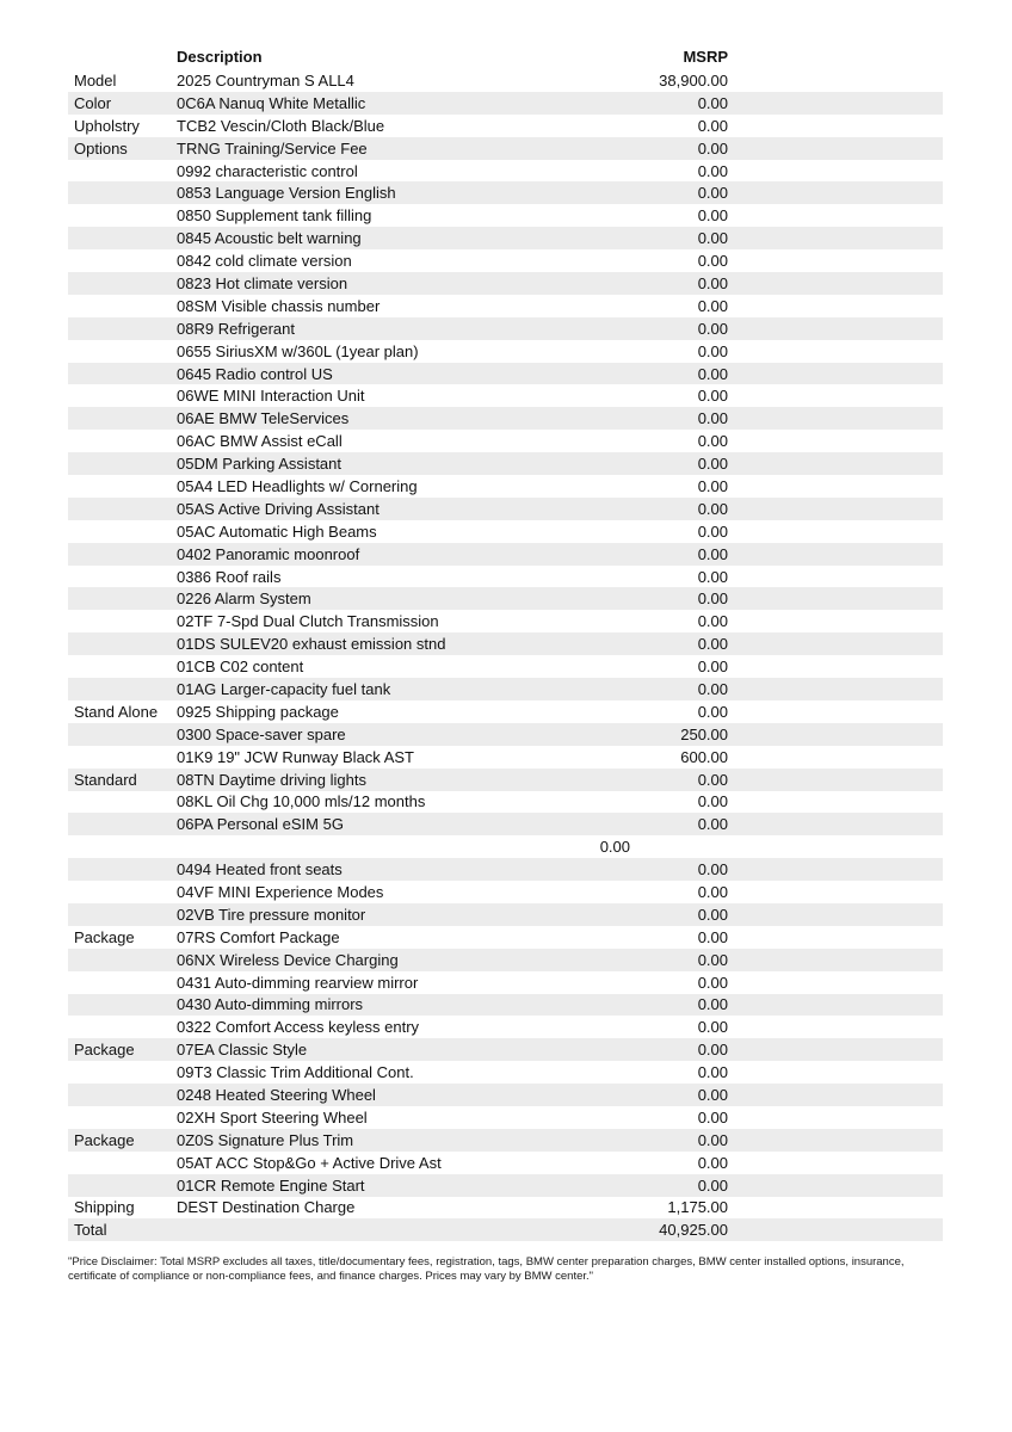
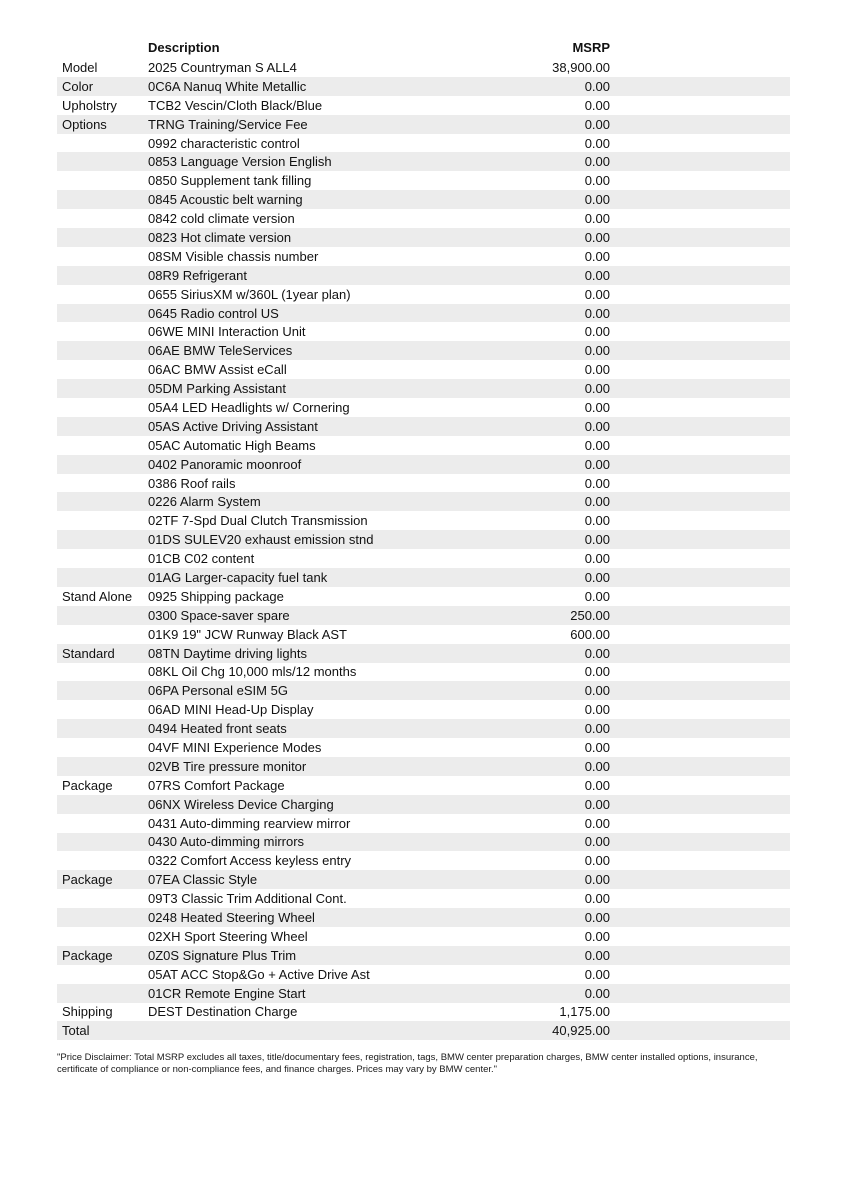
  Description
  MSRP
  Model
  2025 Countryman S ALL4
  38,900.00
  Color
  0C6A Nanuq White Metallic
  0.00
  Upholstry
  TCB2 Vescin/Cloth Black/Blue
  0.00
  Options
  TRNG Training/Service Fee
  0.00
  0992 characteristic control
  0.00
  0853 Language Version English
  0.00
  0850 Supplement tank filling
  0.00
  0845 Acoustic belt warning
  0.00
  0842 cold climate version
  0.00
  0823 Hot climate version
  0.00
  08SM Visible chassis number
  0.00
  08R9 Refrigerant
  0.00
  0655 SiriusXM w/360L (1year plan)
  0.00
  0645 Radio control US
  0.00
  06WE MINI Interaction Unit
  0.00
  06AE BMW TeleServices
  0.00
  06AC BMW Assist eCall
  0.00
  05DM Parking Assistant
  0.00
  05A4 LED Headlights w/ Cornering
  0.00
  05AS Active Driving Assistant
  0.00
  05AC Automatic High Beams
  0.00
  0402 Panoramic moonroof
  0.00
  0386 Roof rails
  0.00
  0226 Alarm System
  0.00
  02TF 7-Spd Dual Clutch Transmission
  0.00
  01DS SULEV20 exhaust emission stnd
  0.00
  01CB C02 content
  0.00
  01AG Larger-capacity fuel tank
  0.00
  Stand Alone
  0925 Shipping package
  0.00
  0300 Space-saver spare
  250.00
  01K9 19" JCW Runway Black AST
  600.00
  Standard
  08TN Daytime driving lights
  0.00
  08KL Oil Chg 10,000 mls/12 months
  0.00
  06PA Personal eSIM 5G
  0.00
+ 06AD MINI Head-Up Display
  0.00
  0494 Heated front seats
  0.00
  04VF MINI Experience Modes
  0.00
  02VB Tire pressure monitor
  0.00
  Package
  07RS Comfort Package
  0.00
  06NX Wireless Device Charging
  0.00
  0431 Auto-dimming rearview mirror
  0.00
  0430 Auto-dimming mirrors
  0.00
  0322 Comfort Access keyless entry
  0.00
  Package
  07EA Classic Style
  0.00
  09T3 Classic Trim Additional Cont.
  0.00
  0248 Heated Steering Wheel
  0.00
  02XH Sport Steering Wheel
  0.00
  Package
  0Z0S Signature Plus Trim
  0.00
  05AT ACC Stop&Go + Active Drive Ast
  0.00
  01CR Remote Engine Start
  0.00
  Shipping
  DEST Destination Charge
  1,175.00
  Total
  40,925.00
  "Price Disclaimer: Total MSRP excludes all taxes, title/documentary fees, registration, tags, BMW center preparation charges, BMW center installed options, insurance, certificate of compliance or non-compliance fees, and finance charges. Prices may vary by BMW center."
